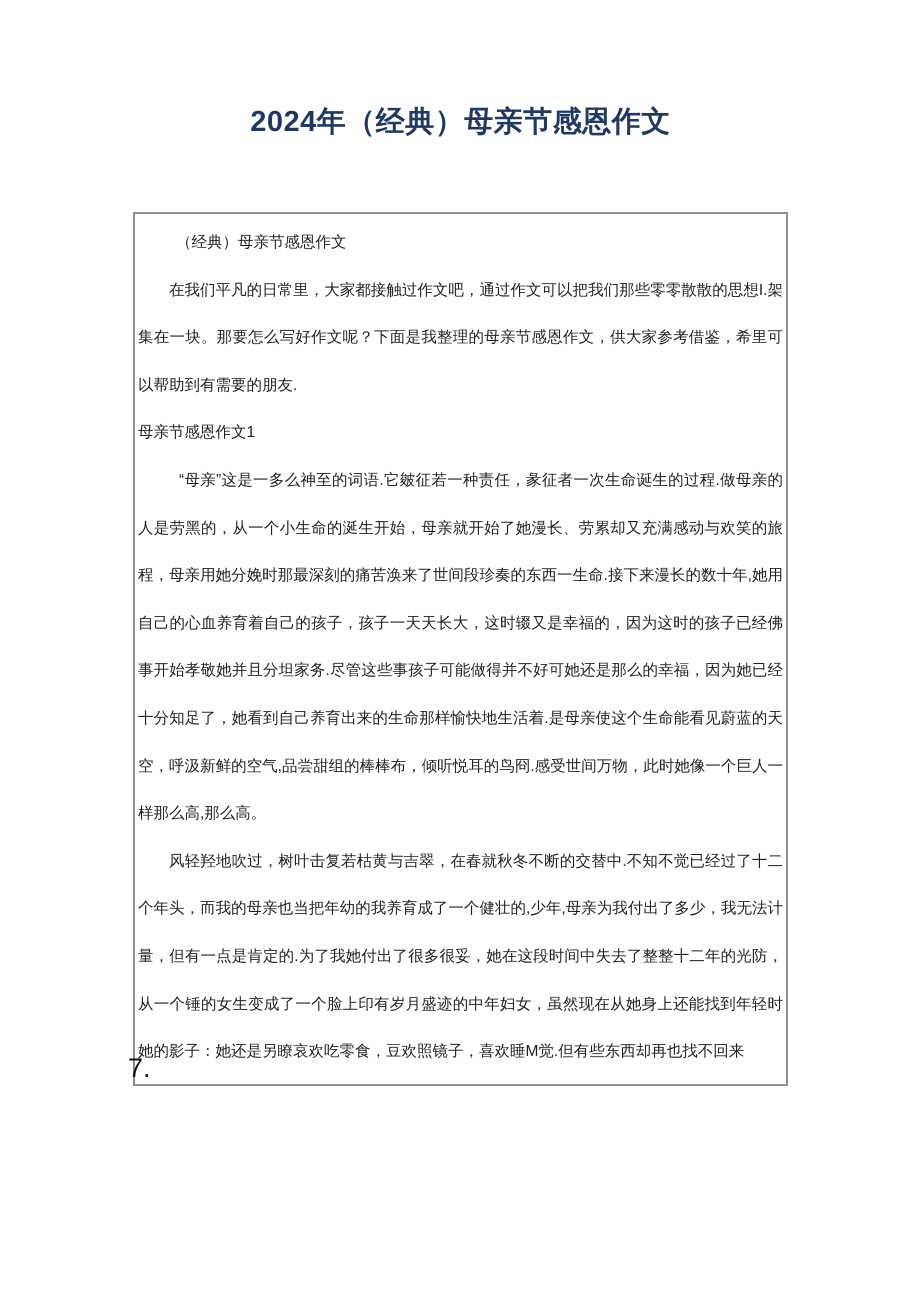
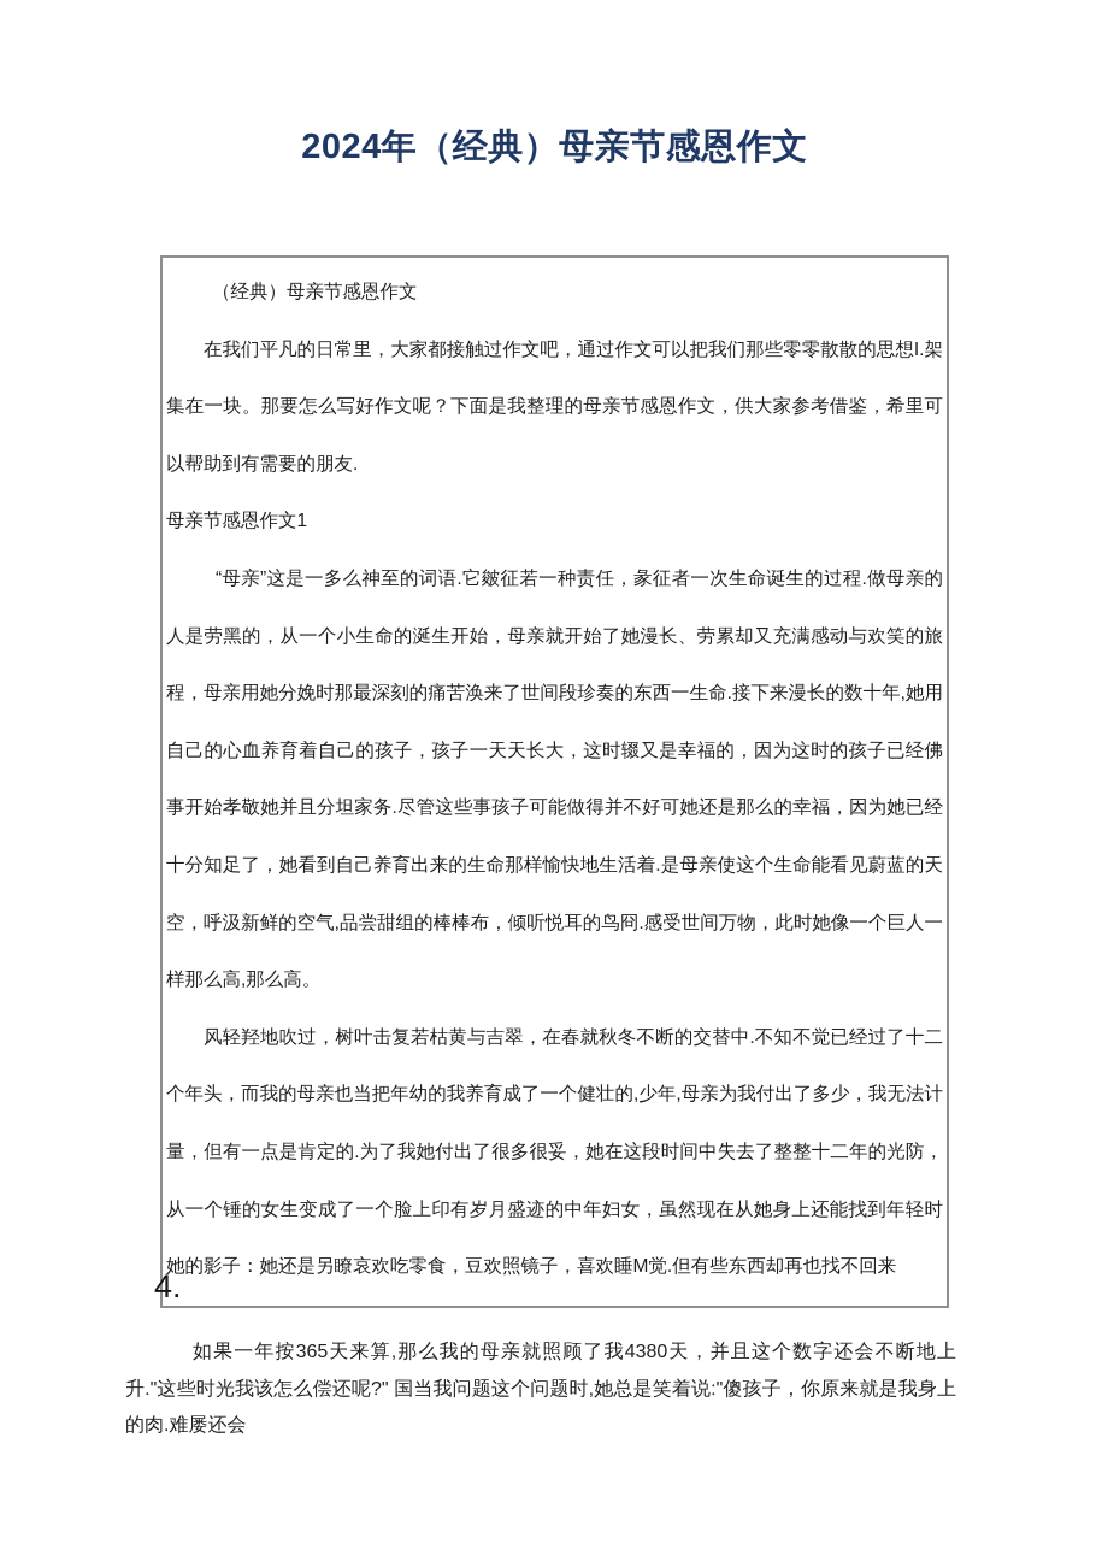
  2024年（经典）母亲节感恩作文
  （经典）母亲节感恩作文
  在我们平凡的日常里，大家都接触过作文吧，通过作文可以把我们那些零零散散的思想I.架集在一块。那要怎么写好作文呢？下面是我整理的母亲节感恩作文，供大家参考借鉴，希里可以帮助到有需要的朋友.
  母亲节感恩作文1
  “母亲”这是一多么神至的词语.它皴征若一种责任，彖征者一次生命诞生的过程.做母亲的人是劳黑的，从一个小生命的涎生开始，母亲就开始了她漫长、劳累却又充满感动与欢笑的旅程，母亲用她分娩时那最深刻的痛苦涣来了世间段珍奏的东西一生命.接下来漫长的数十年,她用自己的心血养育着自己的孩子，孩子一天天长大，这时辍又是幸福的，因为这时的孩子已经佛事开始孝敬她并且分坦家务.尽管这些事孩子可能做得并不好可她还是那么的幸福，因为她已经十分知足了，她看到自己养育出来的生命那样愉快地生活着.是母亲使这个生命能看见蔚蓝的天空，呼汲新鲜的空气,品尝甜组的棒棒布，倾听悦耳的鸟冏.感受世间万物，此时她像一个巨人一样那么高,那么高。
  风轻羟地吹过，树叶击复若枯黄与吉翠，在春就秋冬不断的交替中.不知不觉已经过了十二个年头，而我的母亲也当把年幼的我养育成了一个健壮的,少年,母亲为我付出了多少，我无法计量，但有一点是肯定的.为了我她付出了很多很妥，她在这段时间中失去了整整十二年的光防，从一个锤的女生变成了一个脸上印有岁月盛迹的中年妇女，虽然现在从她身上还能找到年轻时她的影子：她还是另瞭哀欢吃零食，豆欢照镜子，喜欢睡M觉.但有些东西却再也找不回来
- 7.
+ 4.
+ 如果一年按365天来算,那么我的母亲就照顾了我4380天，并且这个数字还会不断地上升."这些时光我该怎么偿还呢?" 国当我问题这个问题时,她总是笑着说:"傻孩子，你原来就是我身上的肉.难屡还会
